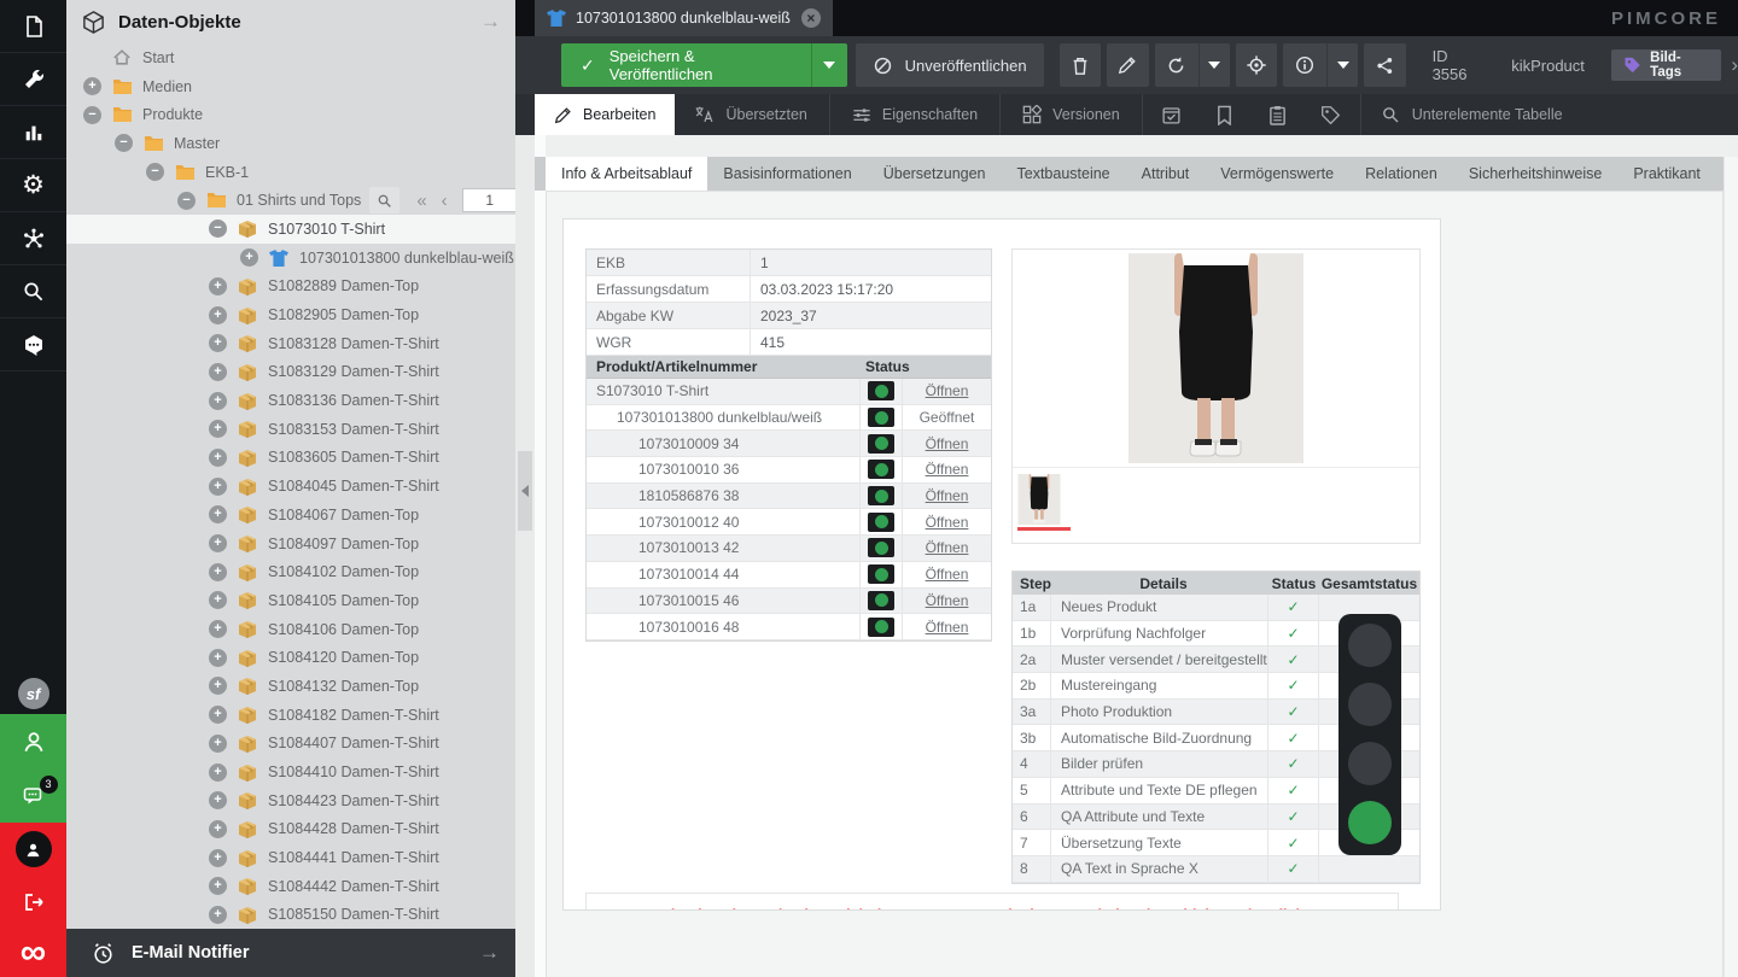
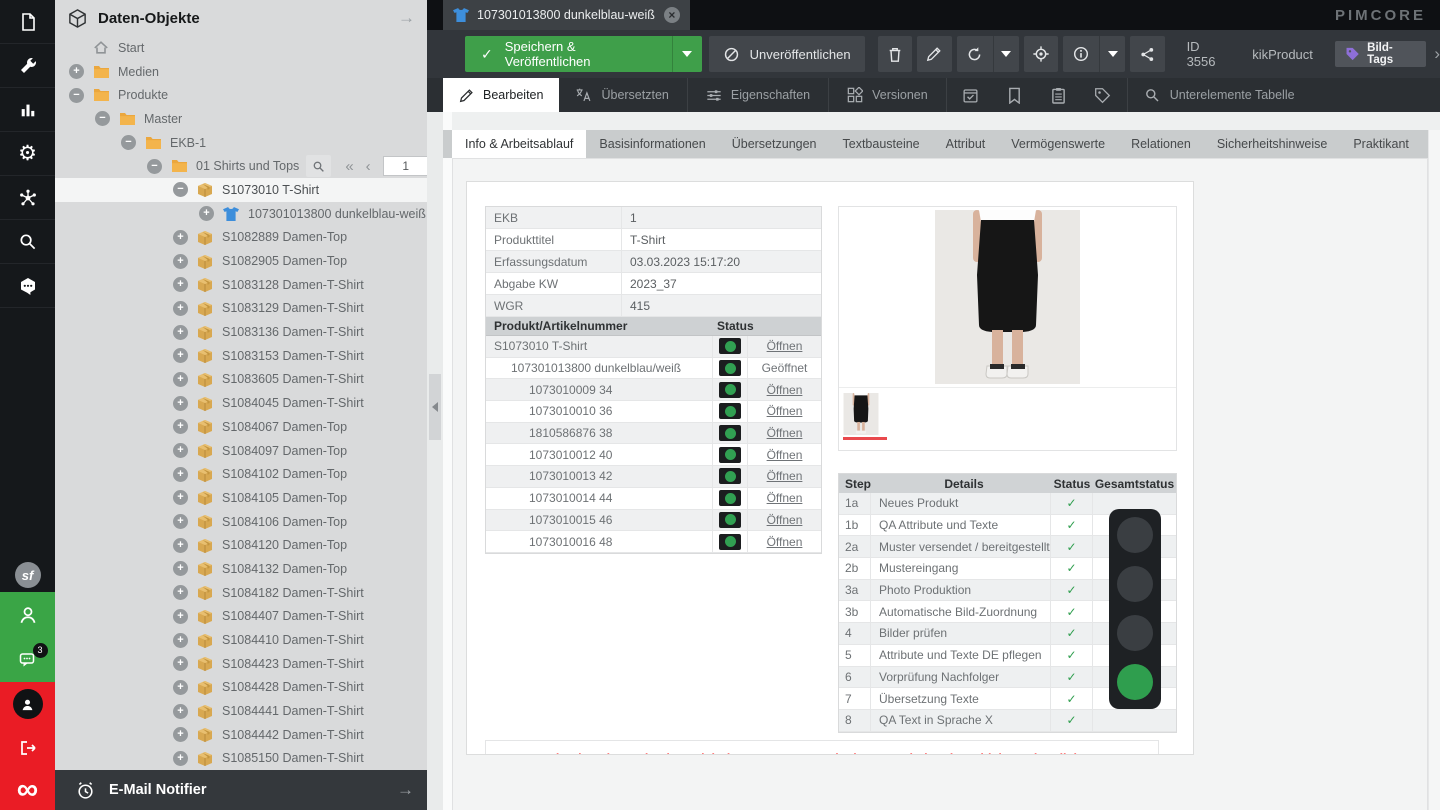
  ⚙
  sf
  3
  ∞
  Daten-Objekte
  →
  Start
  +
  Medien
  −
  Produkte
  −
  Master
  −
  EKB-1
  −
  01 Shirts und Tops
  «
  ‹
  1
  −
  S1073010 T-Shirt
  +
  107301013800 dunkelblau-weiß
  +
  S1082889 Damen-Top
  +
  S1082905 Damen-Top
  +
  S1083128 Damen-T-Shirt
  +
  S1083129 Damen-T-Shirt
  +
  S1083136 Damen-T-Shirt
  +
  S1083153 Damen-T-Shirt
  +
  S1083605 Damen-T-Shirt
  +
  S1084045 Damen-T-Shirt
  +
  S1084067 Damen-Top
  +
  S1084097 Damen-Top
  +
  S1084102 Damen-Top
  +
  S1084105 Damen-Top
  +
  S1084106 Damen-Top
  +
  S1084120 Damen-Top
  +
  S1084132 Damen-Top
  +
  S1084182 Damen-T-Shirt
  +
  S1084407 Damen-T-Shirt
  +
  S1084410 Damen-T-Shirt
  +
  S1084423 Damen-T-Shirt
  +
  S1084428 Damen-T-Shirt
  +
  S1084441 Damen-T-Shirt
  +
  S1084442 Damen-T-Shirt
  +
  S1085150 Damen-T-Shirt
  E-Mail Notifier
  →
  107301013800 dunkelblau-weiß
  ×
  PIMCORE
  ✓
  Speichern & Veröffentlichen
  Unveröffentlichen
  ID 3556
  kikProduct
  Bild-Tags
  ›
  Bearbeiten
  Übersetzten
  Eigenschaften
  Versionen
  Unterelemente Tabelle
  Info & Arbeitsablauf
  Basisinformationen
  Übersetzungen
  Textbausteine
  Attribut
  Vermögenswerte
  Relationen
  Sicherheitshinweise
  Praktikant
  EKB
  1
+ Produkttitel
+ T-Shirt
  Erfassungsdatum
  03.03.2023 15:17:20
  Abgabe KW
  2023_37
  WGR
  415
  Produkt/Artikelnummer
  Status
  S1073010 T-Shirt
  Öffnen
  107301013800 dunkelblau/weiß
  Geöffnet
  1073010009 34
  Öffnen
  1073010010 36
  Öffnen
  1810586876 38
  Öffnen
  1073010012 40
  Öffnen
  1073010013 42
  Öffnen
  1073010014 44
  Öffnen
  1073010015 46
  Öffnen
  1073010016 48
  Öffnen
  Step
  Details
  Status
  Gesamtstatus
  1a
  Neues Produkt
  ✓
  1b
- Vorprüfung Nachfolger
+ QA Attribute und Texte
  ✓
  2a
  Muster versendet / bereitgestellt
  ✓
  2b
  Mustereingang
  ✓
  3a
  Photo Produktion
  ✓
  3b
  Automatische Bild-Zuordnung
  ✓
  4
  Bilder prüfen
  ✓
  5
  Attribute und Texte DE pflegen
  ✓
  6
- QA Attribute und Texte
+ Vorprüfung Nachfolger
  ✓
  7
  Übersetzung Texte
  ✓
  8
  QA Text in Sprache X
  ✓
